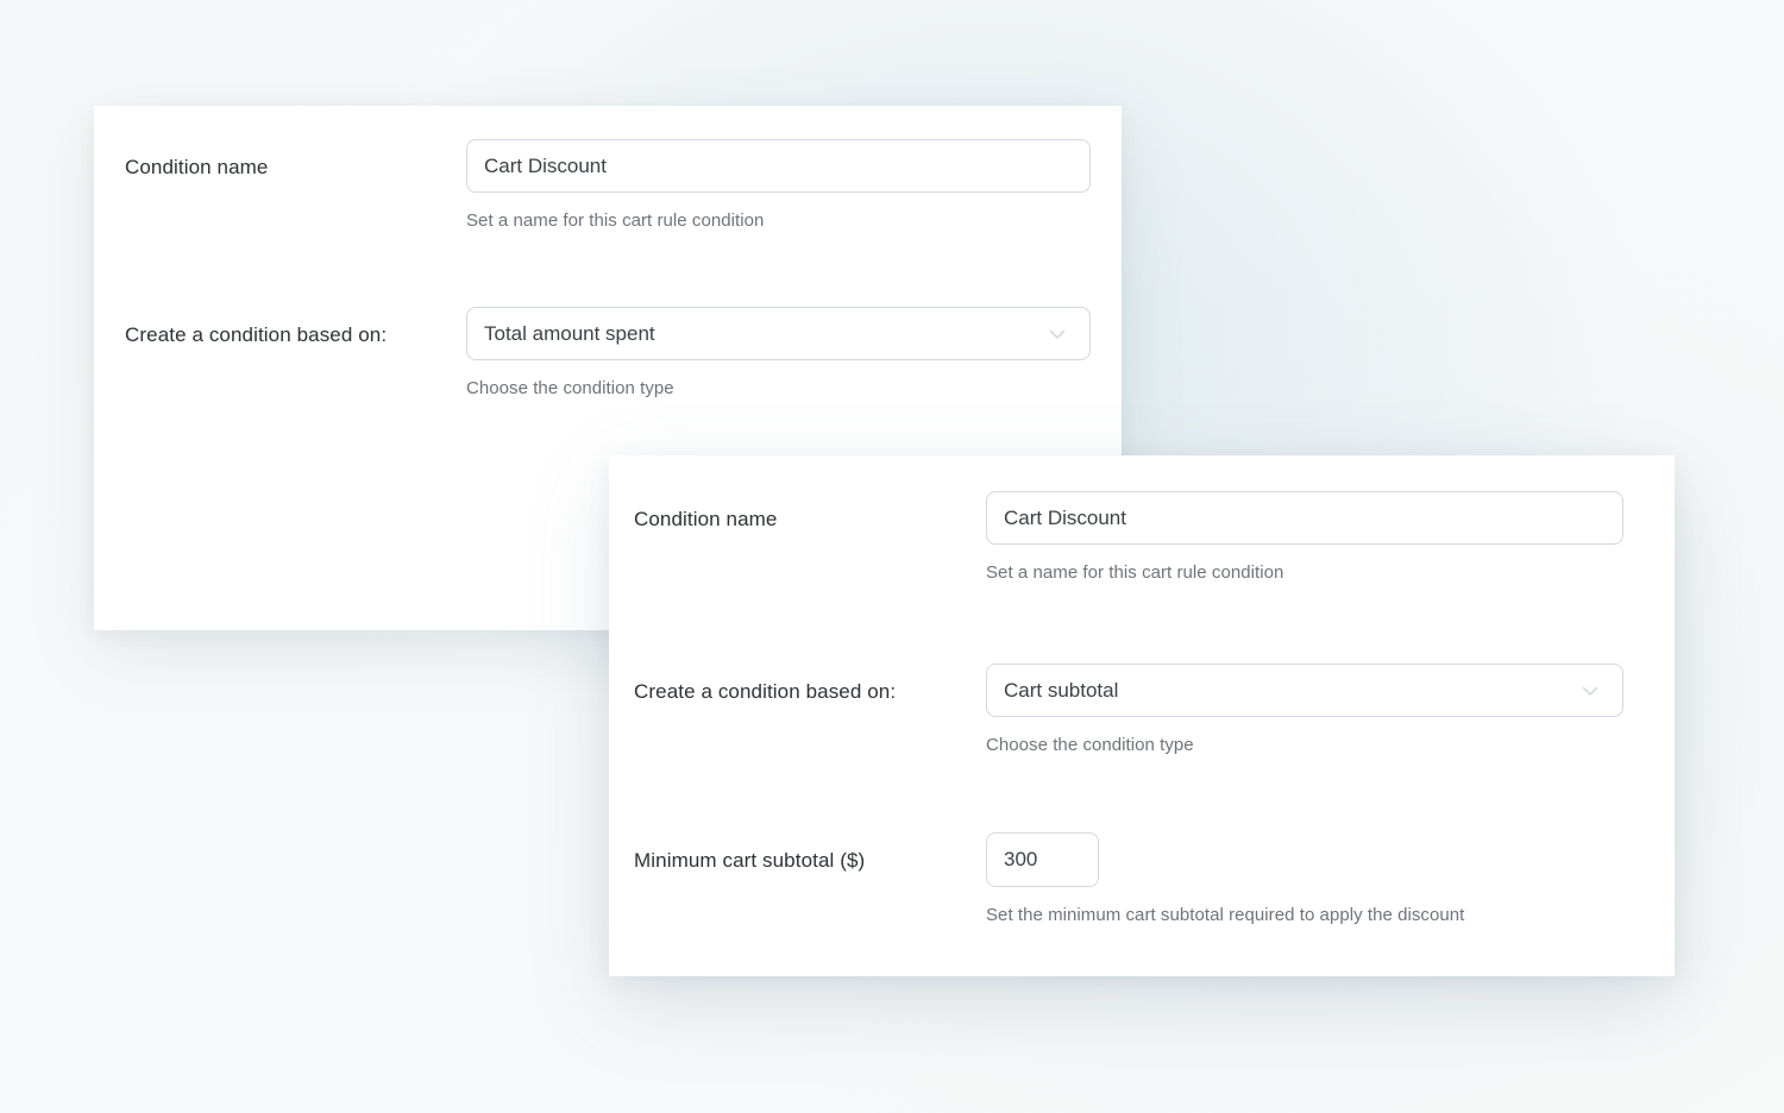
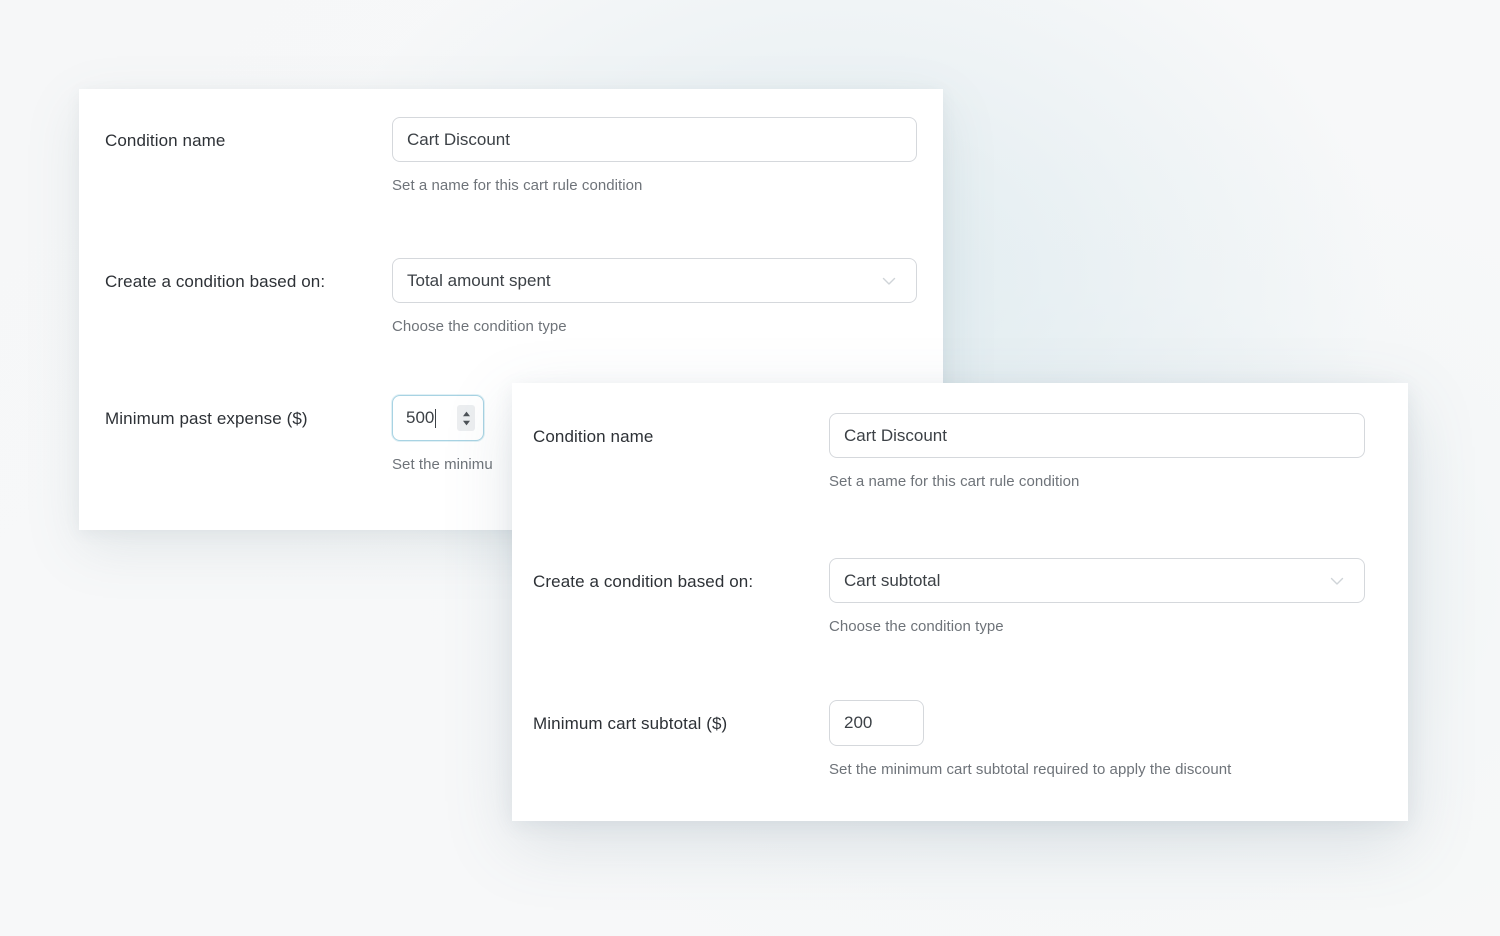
  Condition name
  Cart Discount
  Set a name for this cart rule condition
  Create a condition based on:
  Total amount spent
  Choose the condition type
+ Minimum past expense ($)
+ 500
+ Set the minimu
  Condition name
  Cart Discount
  Set a name for this cart rule condition
  Create a condition based on:
  Cart subtotal
  Choose the condition type
  Minimum cart subtotal ($)
- 300
+ 200
  Set the minimum cart subtotal required to apply the discount
